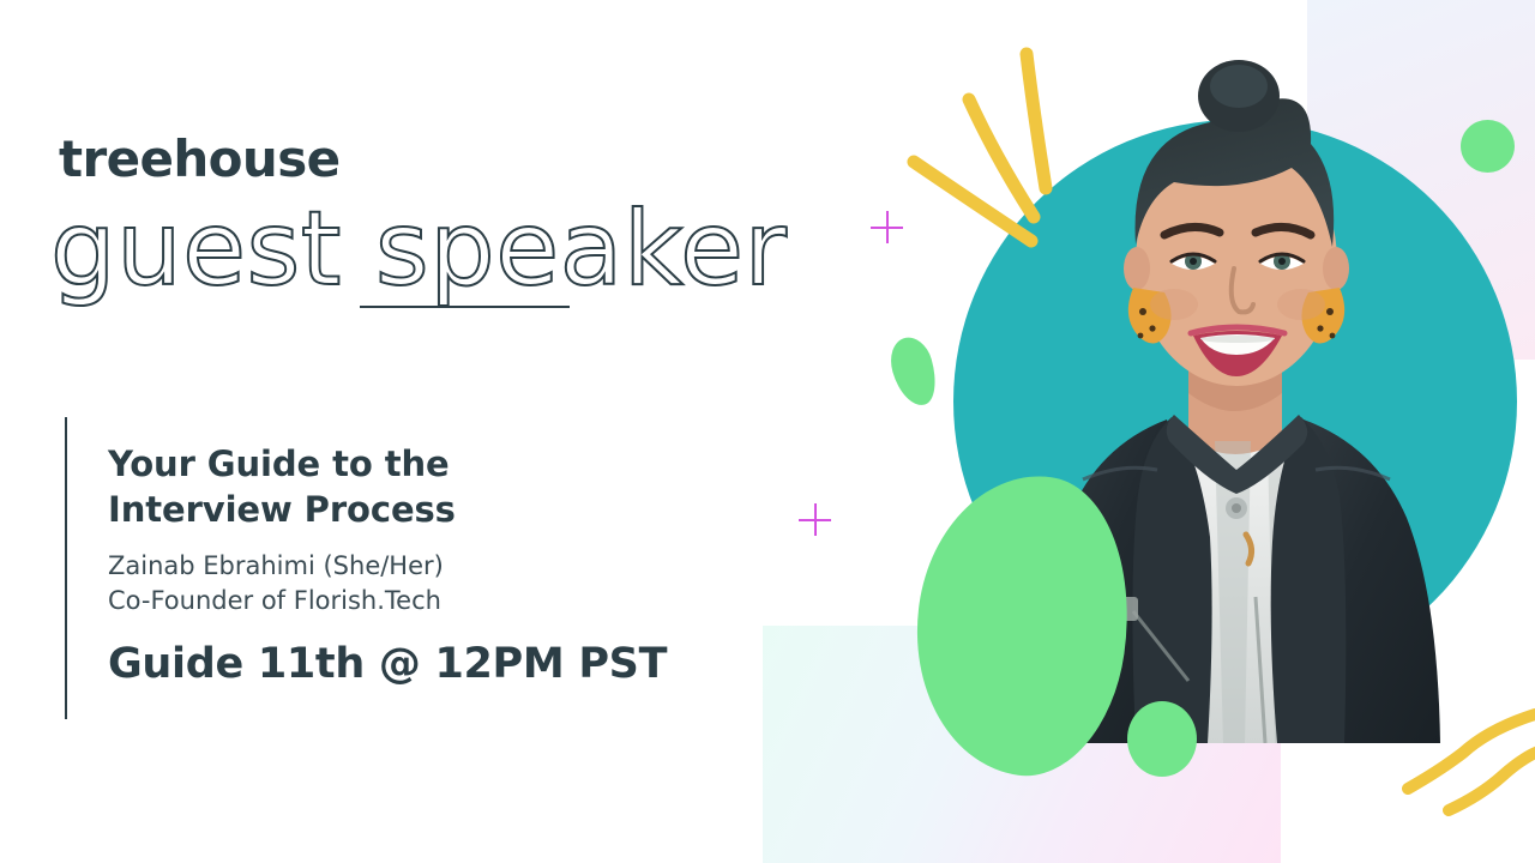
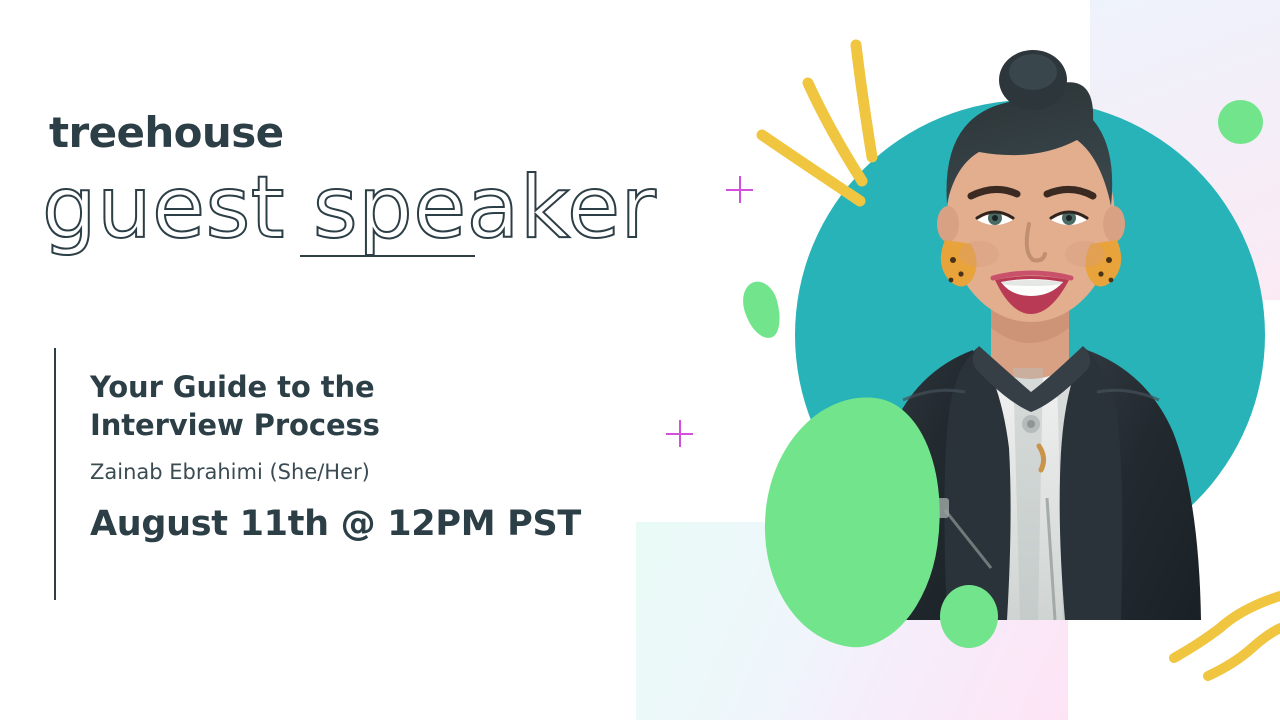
  treehouse
  guest speaker
  Your Guide to the
  Interview Process
  Zainab Ebrahimi (She/Her)
- Co-Founder of Florish.Tech
- Guide 11th @ 12PM PST
+ August 11th @ 12PM PST
